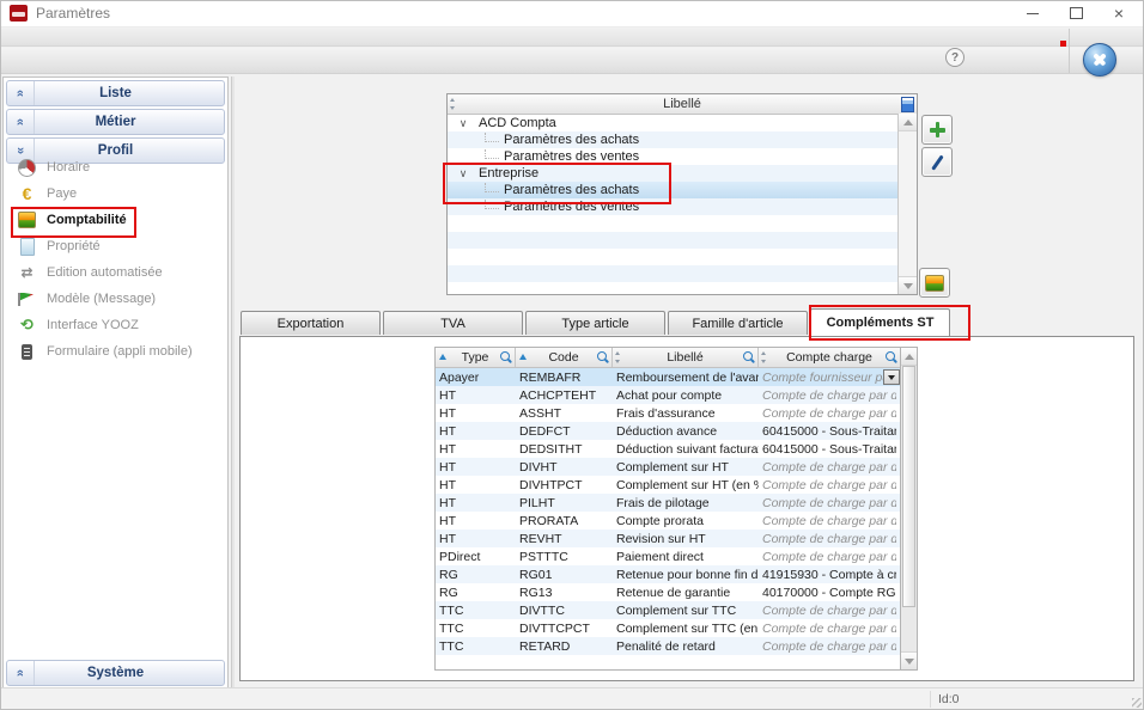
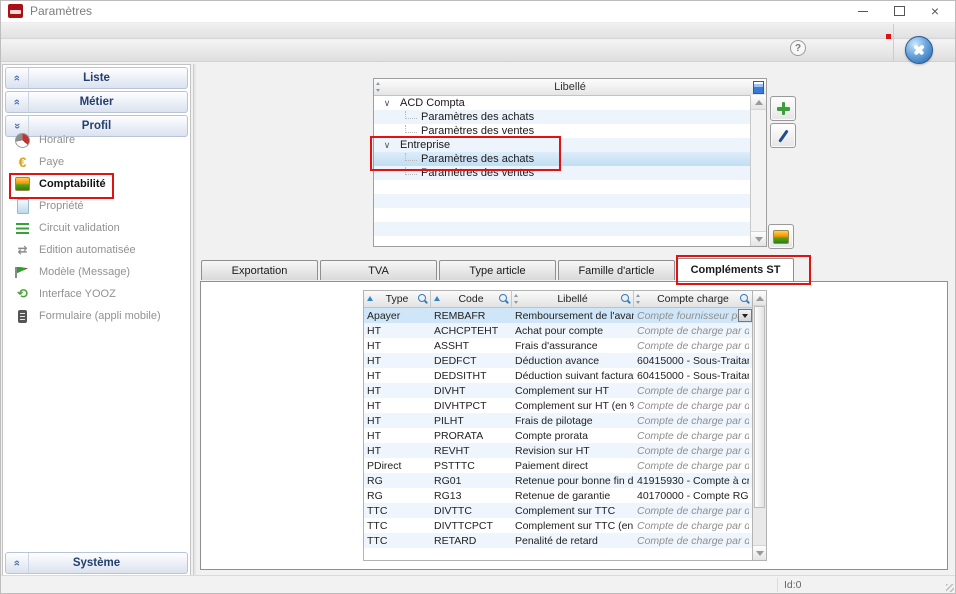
  Paramètres
  ×
  ?
  Liste
  Métier
  Profil
  Horaire
  €
  Paye
  Comptabilité
  Propriété
+ Circuit validation
  ⇄
  Edition automatisée
  Modèle (Message)
  ⟲
  Interface YOOZ
  Formulaire (appli mobile)
  Système
  Libellé
  ∨
  ACD Compta
  Paramètres des achats
  Paramètres des ventes
  ∨
  Entreprise
  Paramètres des achats
  Paramètres des ventes
  Exportation
  TVA
  Type article
  Famille d'article
  Compléments ST
  Type
  Code
  Libellé
  Compte charge
  Apayer
  REMBAFR
  Remboursement de l'ava
  Compte fournisseur p
  HT
  ACHCPTEHT
  Achat pour compte
  Compte de charge par d
  HT
  ASSHT
  Frais d'assurance
  Compte de charge par d
  HT
  DEDFCT
  Déduction avance
  60415000 - Sous-Traita
  HT
  DEDSITHT
  Déduction suivant factura
  60415000 - Sous-Traita
  HT
  DIVHT
  Complement sur HT
  Compte de charge par d
  HT
  DIVHTPCT
  Complement sur HT (en
  Compte de charge par d
  HT
  PILHT
  Frais de pilotage
  Compte de charge par d
  HT
  PRORATA
  Compte prorata
  Compte de charge par d
  HT
  REVHT
  Revision sur HT
  Compte de charge par d
  PDirect
  PSTTTC
  Paiement direct
  Compte de charge par d
  RG
  RG01
  Retenue pour bonne fin d
  41915930 - Compte à cr
  RG
  RG13
  Retenue de garantie
  40170000 - Compte RG
  TTC
  DIVTTC
  Complement sur TTC
  Compte de charge par d
  TTC
  DIVTTCPCT
  Complement sur TTC (en
  Compte de charge par d
  TTC
  RETARD
  Penalité de retard
  Compte de charge par d
  Id:0
